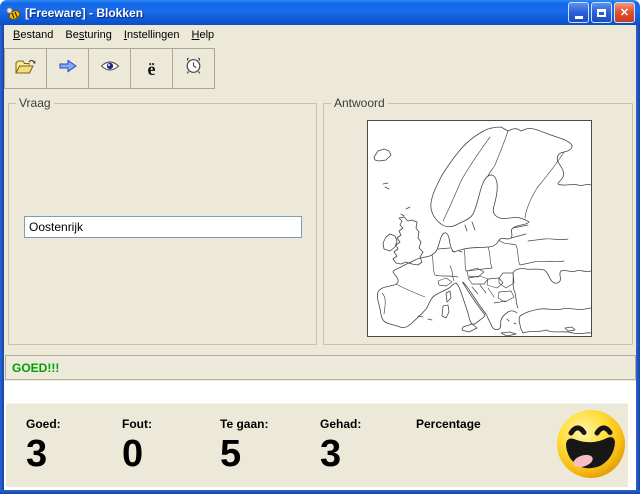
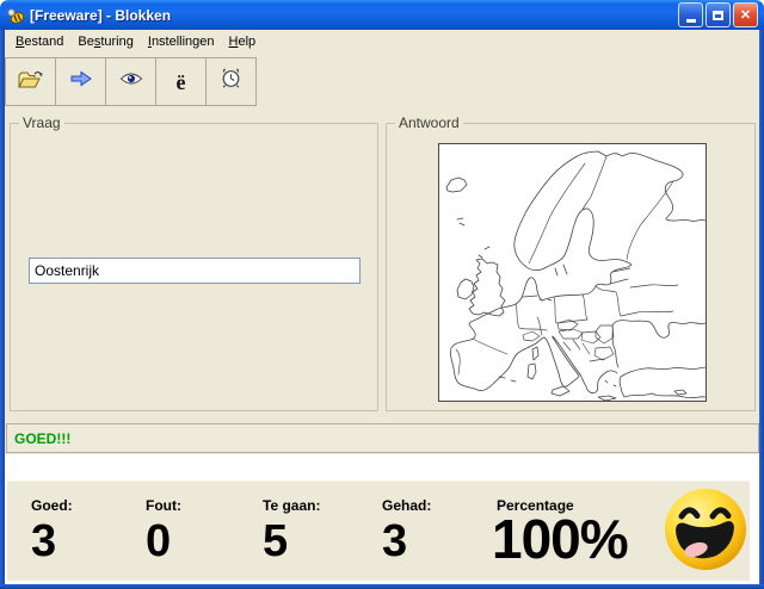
  [Freeware] - Blokken
  ✕
  Bestand
  Besturing
  Instellingen
  Help
  ë
  Vraag
  Oostenrijk
  Antwoord
  GOED!!!
  Goed:
  3
  Fout:
  0
  Te gaan:
  5
  Gehad:
  3
  Percentage
+ 100%
